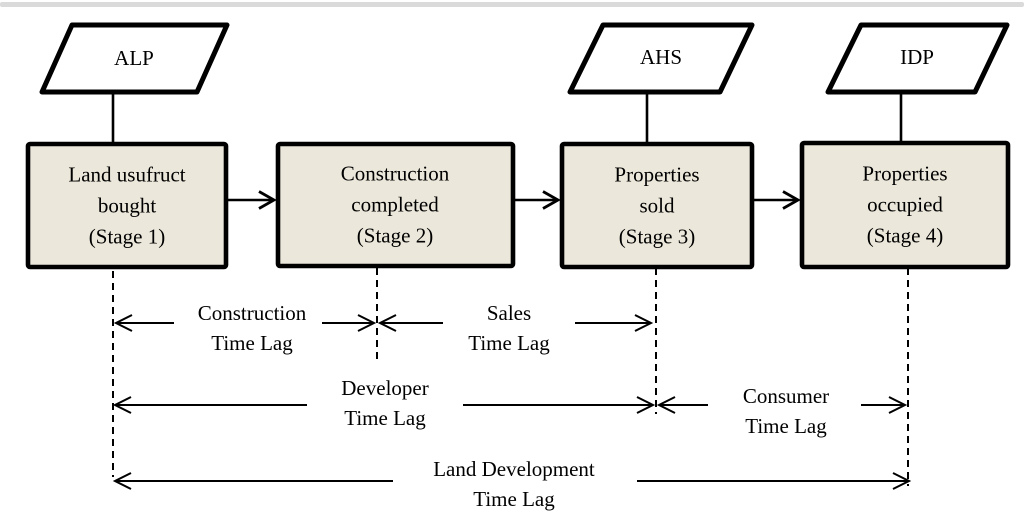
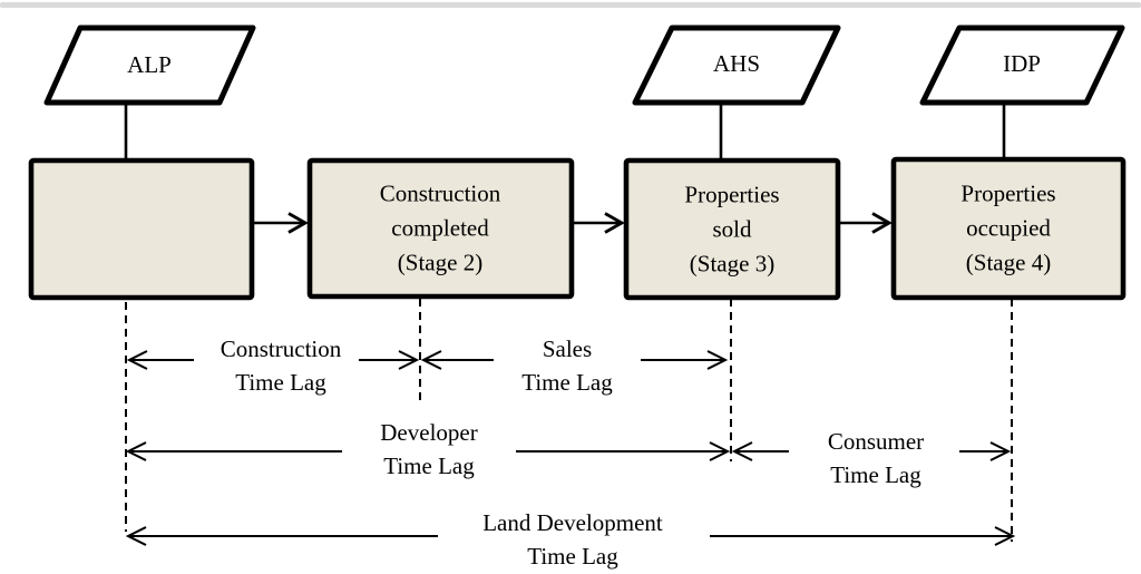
  ALP
  AHS
  IDP
- Land usufruct
- bought
- (Stage 1)
  Construction
  completed
  (Stage 2)
  Properties
  sold
  (Stage 3)
  Properties
  occupied
  (Stage 4)
  Construction
  Time Lag
  Sales
  Time Lag
  Developer
  Time Lag
  Consumer
  Time Lag
  Land Development
  Time Lag
